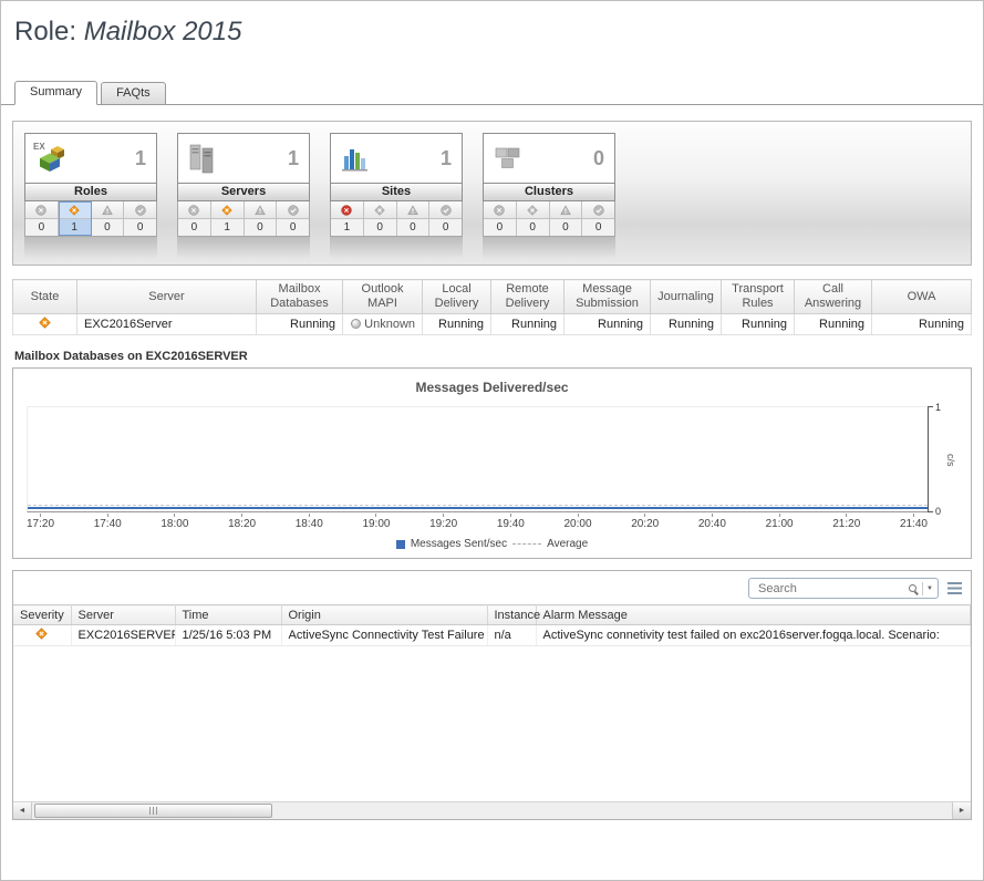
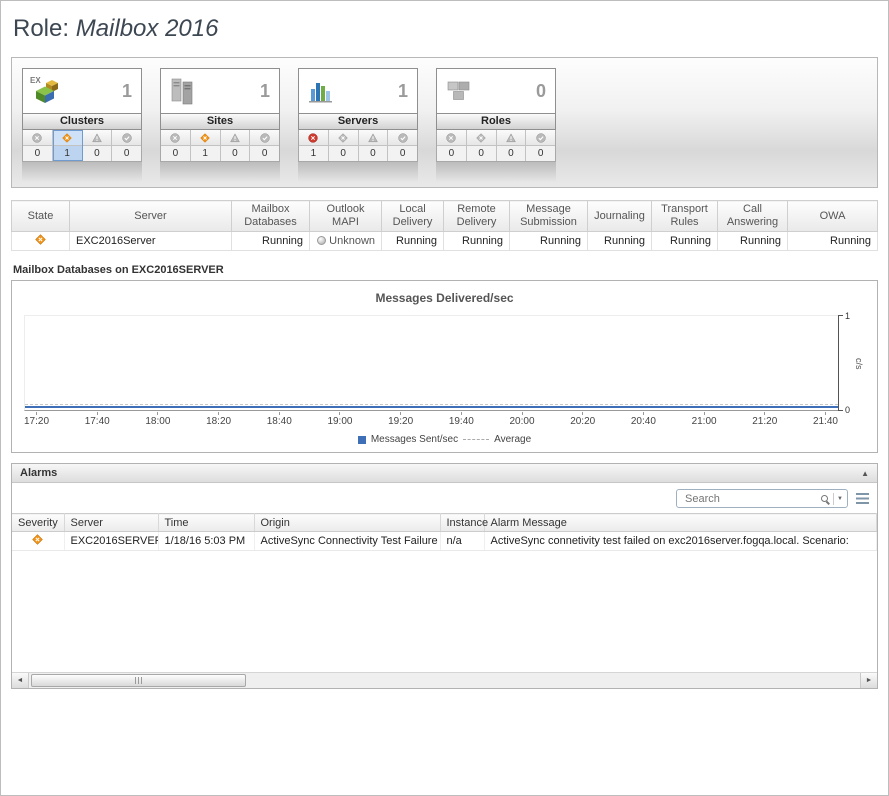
- Role: Mailbox 2015
+ Role: Mailbox 2016
- Summary
- FAQts
  EX
  1
- Roles
+ Clusters
  0
  1
  0
  0
  1
- Servers
+ Sites
  0
  1
  0
  0
  1
- Sites
+ Servers
  1
  0
  0
  0
  0
- Clusters
+ Roles
  0
  0
  0
  0
  State	Server	Mailbox Databases	Outlook MAPI	Local Delivery	Remote Delivery	Message Submission	Journaling	Transport Rules	Call Answering	OWA
  	EXC2016Server	Running	Unknown	Running	Running	Running	Running	Running	Running	Running
  Mailbox Databases on EXC2016SERVER
  Messages Delivered/sec
  1
  0
  17:20
  17:40
  18:00
  18:20
  18:40
  19:00
  19:20
  19:40
  20:00
  20:20
  20:40
  21:00
  21:20
  21:40
  Messages Sent/sec
  Average
+ Alarms
+ ▲
  Search
  Severity	Server	Time	Origin	Instance	Alarm Message
- 	EXC2016SERVE	1/25/16 5:03 PM	ActiveSync Connectivity Test Failure	n/a	ActiveSync connetivity test failed on exc2016server.fogqa.local. Scenario:
+ 	EXC2016SERVE	1/18/16 5:03 PM	ActiveSync Connectivity Test Failure	n/a	ActiveSync connetivity test failed on exc2016server.fogqa.local. Scenario:
